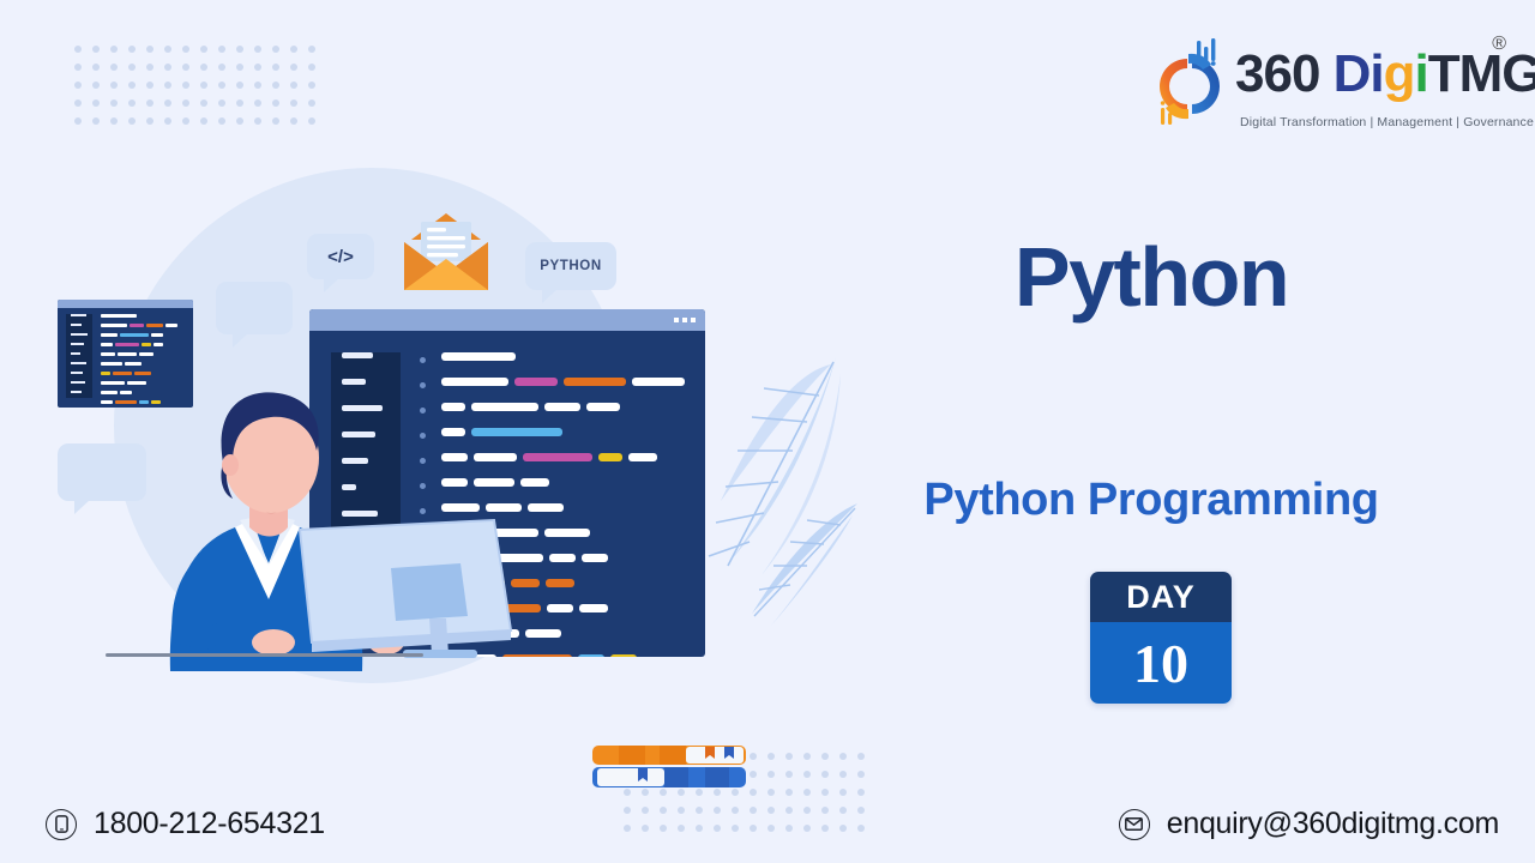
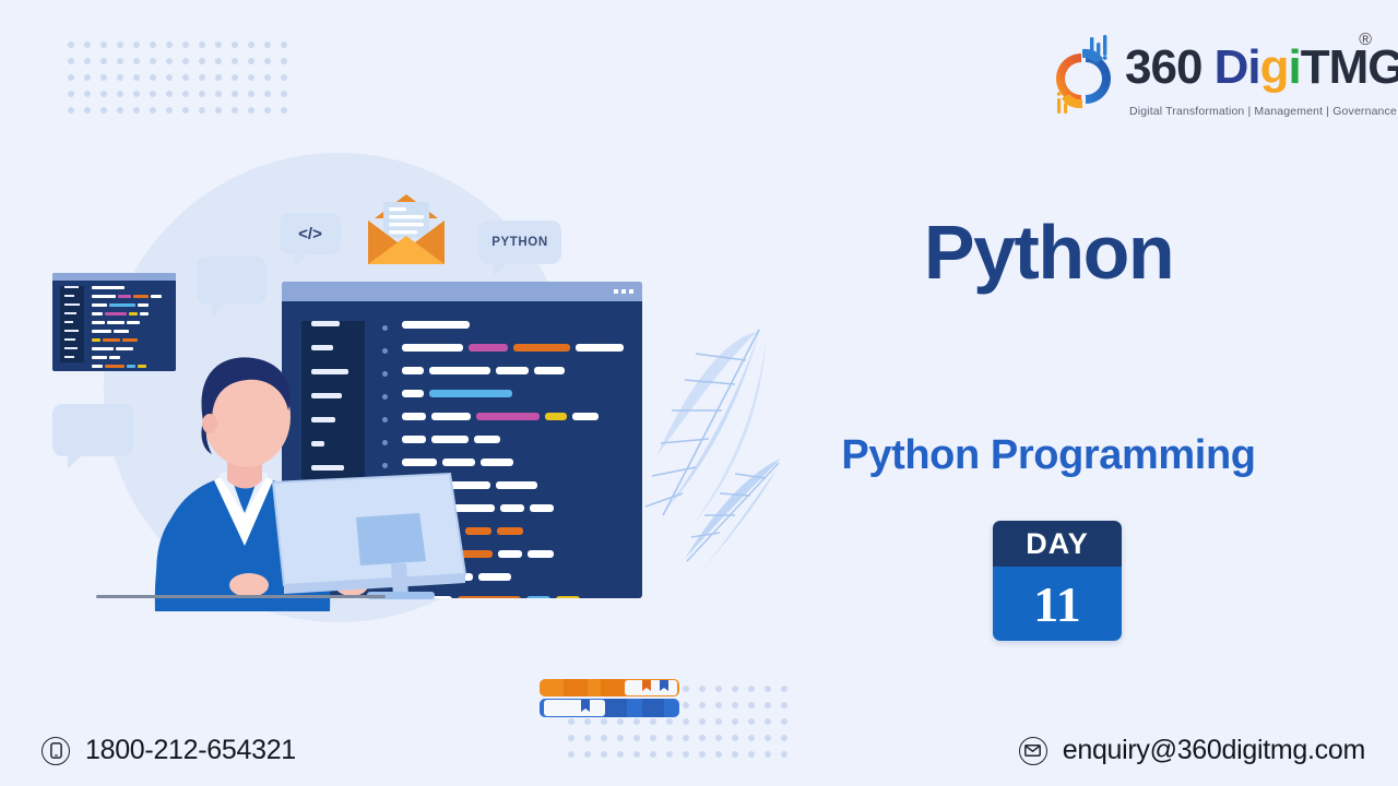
  ®
  360 DigiTMG
  Digital Transformation | Management | Governance
  Python
  Python Programming
  DAY
- 10
+ 11
  1800-212-654321
  enquiry@360digitmg.com
  </>
  PYTHON
